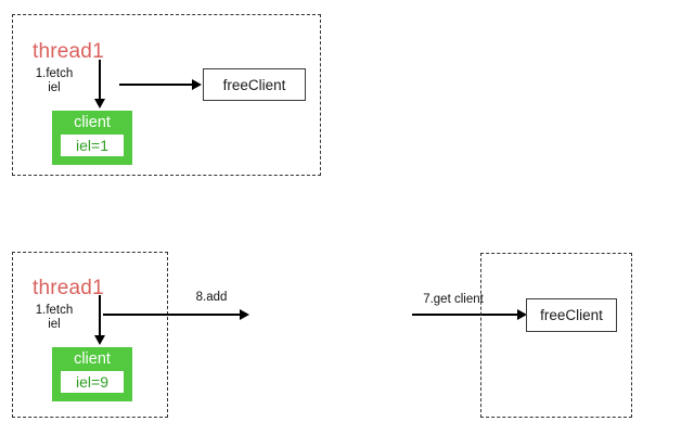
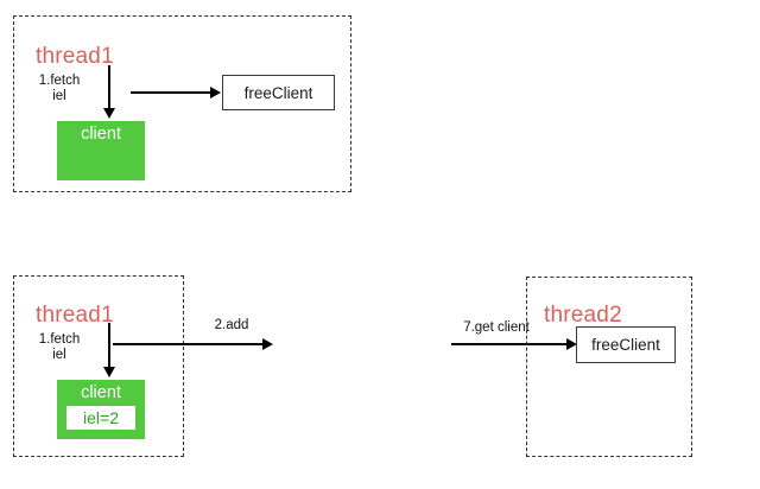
  thread1
  1.fetch
  iel
  client
- iel=1
  freeClient
  thread1
  1.fetch
  iel
  client
- iel=9
+ iel=2
- 8.add
+ 2.add
  7.get client
+ thread2
  freeClient
